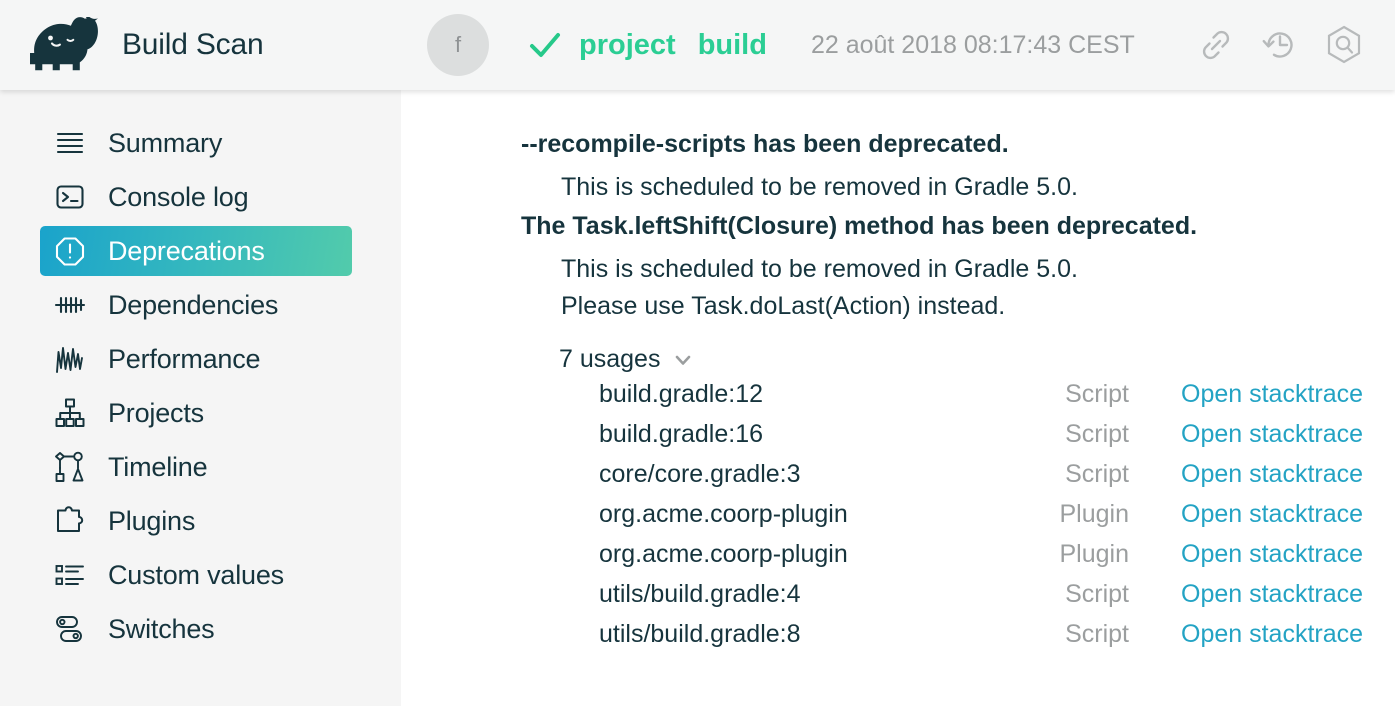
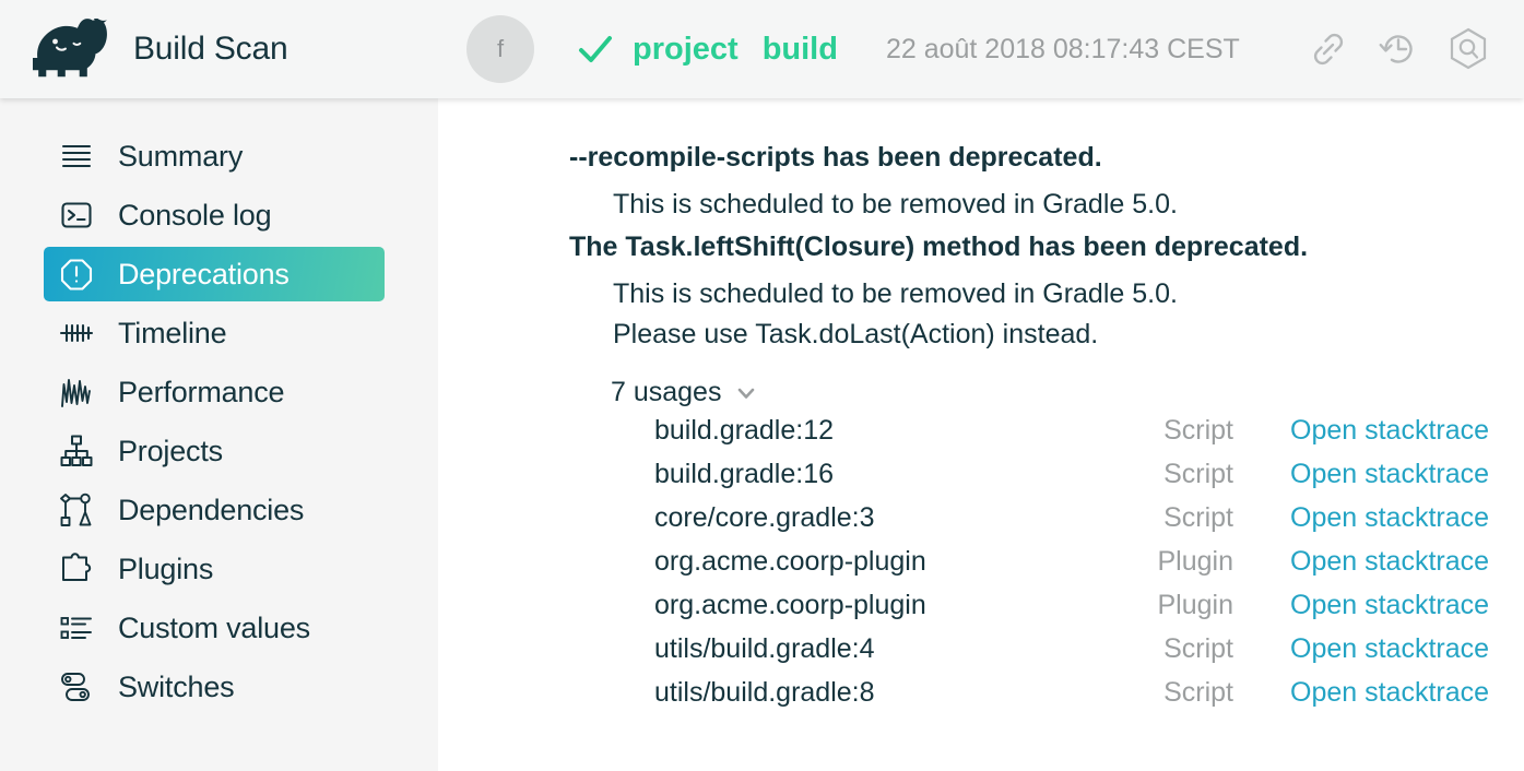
  Build Scan
  f
  project
  build
  22 août 2018 08:17:43 CEST
  Summary
  Console log
  Deprecations
- Dependencies
+ Timeline
  Performance
  Projects
- Timeline
+ Dependencies
  Plugins
  Custom values
  Switches
  --recompile-scripts has been deprecated.
  This is scheduled to be removed in Gradle 5.0.
  The Task.leftShift(Closure) method has been deprecated.
  This is scheduled to be removed in Gradle 5.0.
  Please use Task.doLast(Action) instead.
  7 usages
  build.gradle:12
  Script
  Open stacktrace
  build.gradle:16
  Script
  Open stacktrace
  core/core.gradle:3
  Script
  Open stacktrace
  org.acme.coorp-plugin
  Plugin
  Open stacktrace
  org.acme.coorp-plugin
  Plugin
  Open stacktrace
  utils/build.gradle:4
  Script
  Open stacktrace
  utils/build.gradle:8
  Script
  Open stacktrace
